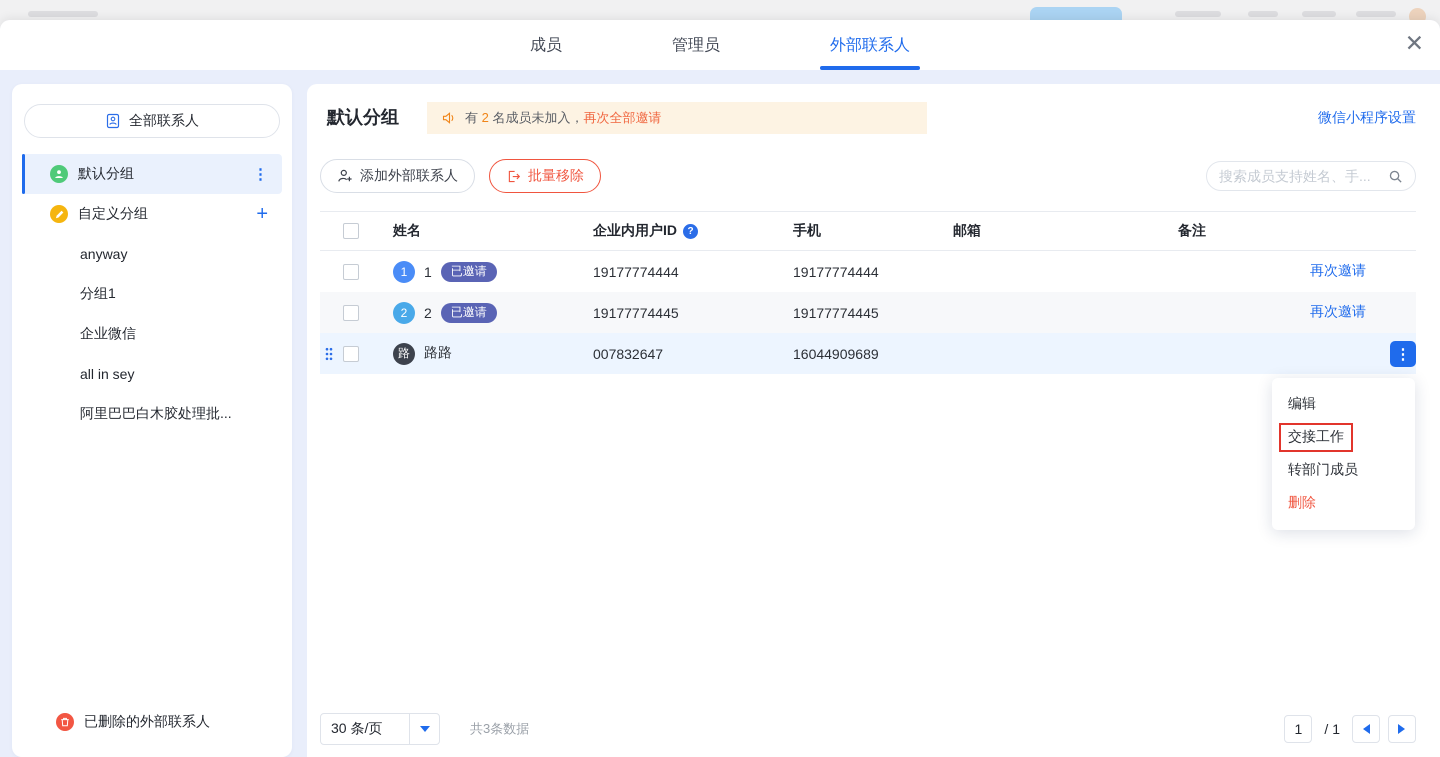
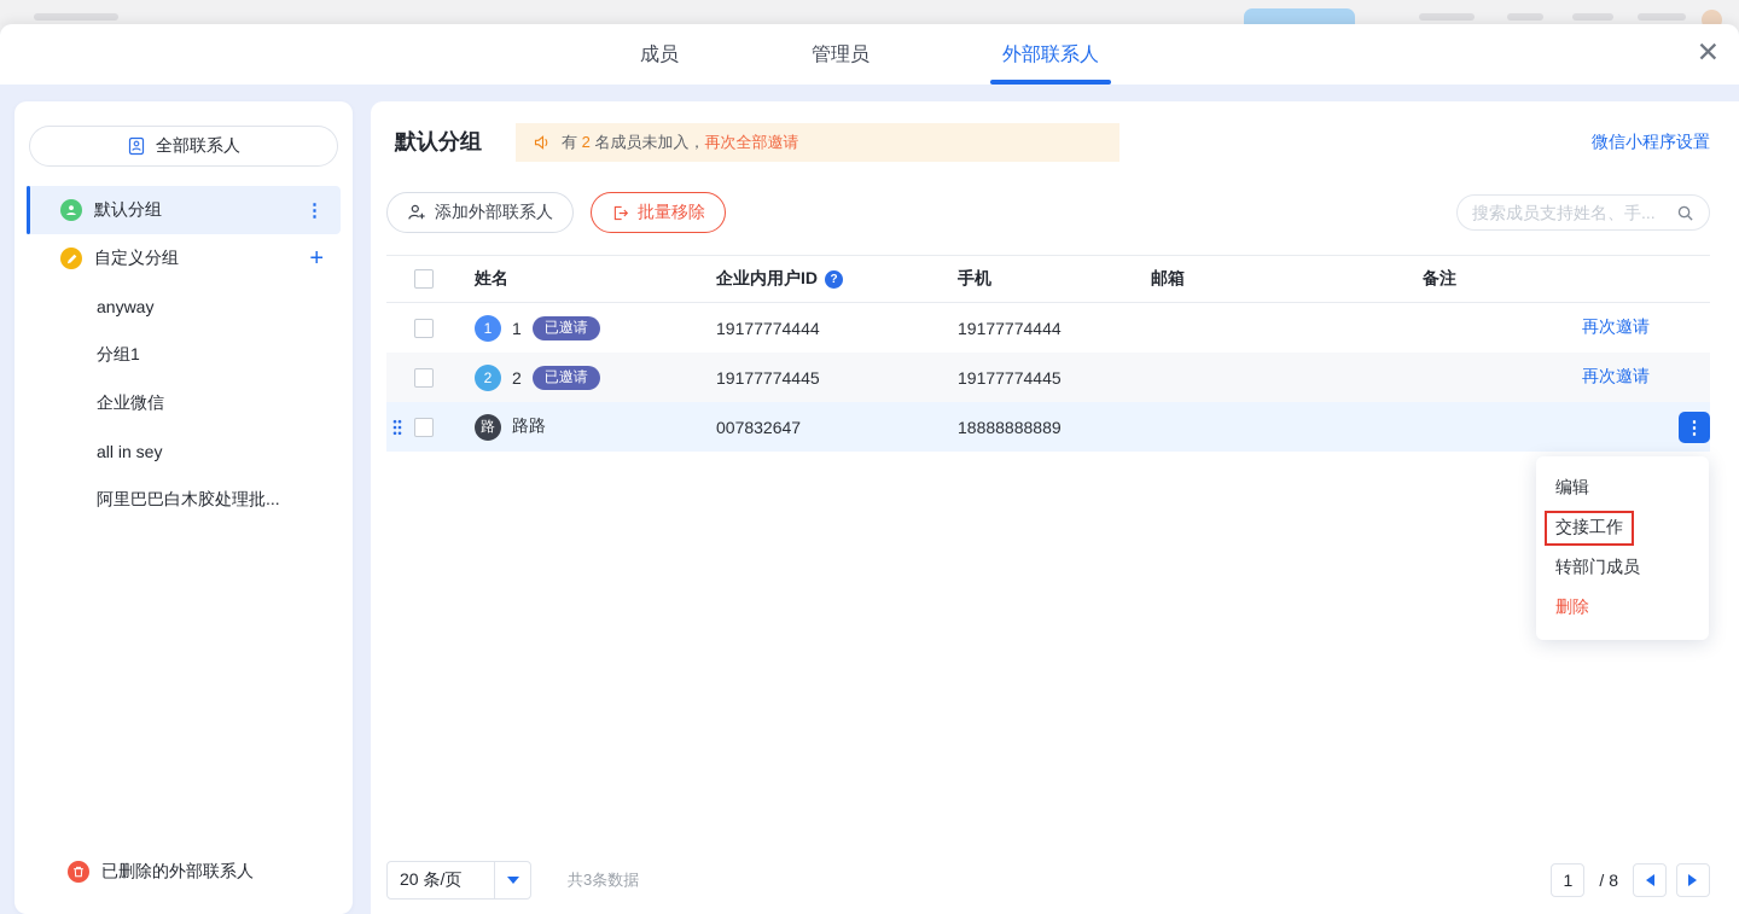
  成员
  管理员
  外部联系人
  ✕
  全部联系人
  默认分组
  ⋮
  自定义分组
  +
  anyway
  分组1
  企业微信
  all in sey
  阿里巴巴白木胶处理批...
  已删除的外部联系人
  默认分组
  有 2 名成员未加入，再次全部邀请
  微信小程序设置
  添加外部联系人
  批量移除
  搜索成员支持姓名、手...
  姓名
  企业内用户ID
  ?
  手机
  邮箱
  备注
  1
  1
  已邀请
  19177774444
  19177774444
  再次邀请
  2
  2
  已邀请
  19177774445
  19177774445
  再次邀请
  路
  路路
  007832647
- 16044909689
+ 18888888889
  ⋮
  编辑
  交接工作
  转部门成员
  删除
- 30 条/页
+ 20 条/页
  共3条数据
  1
- / 1
+ / 8
